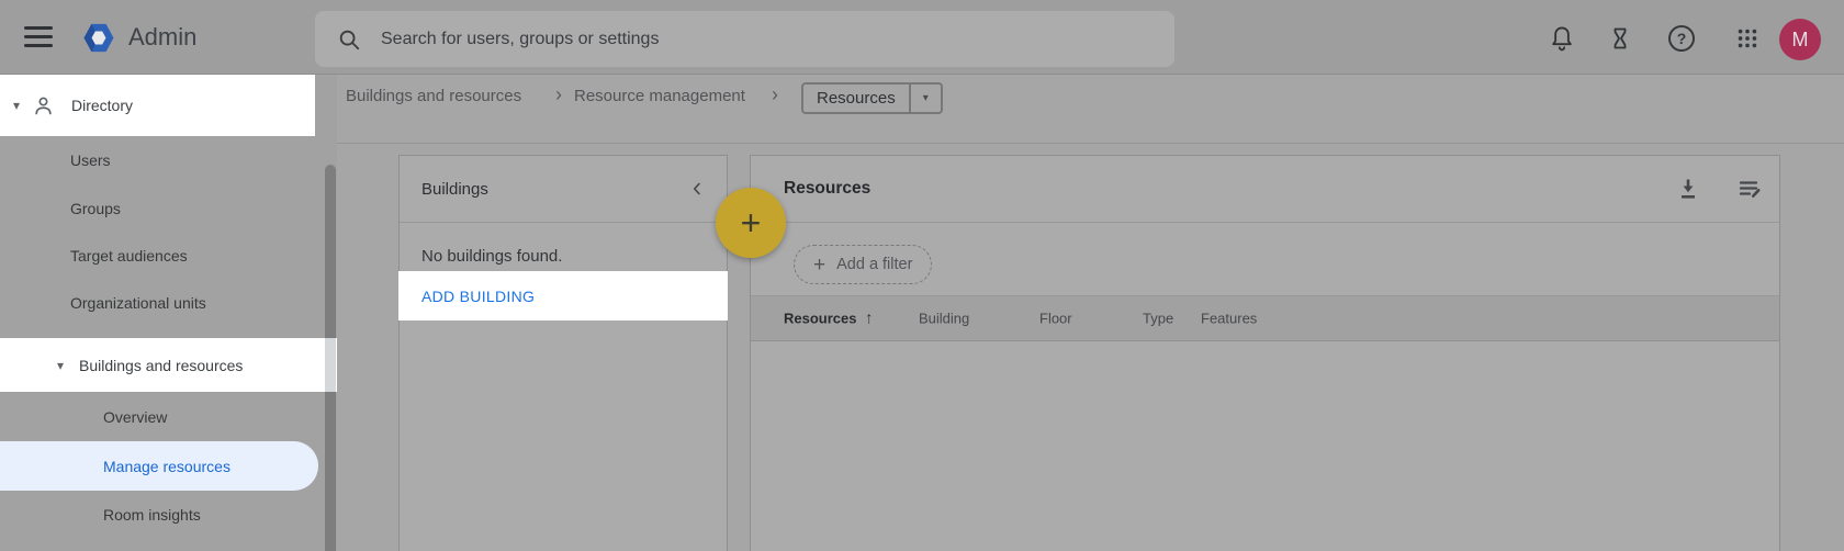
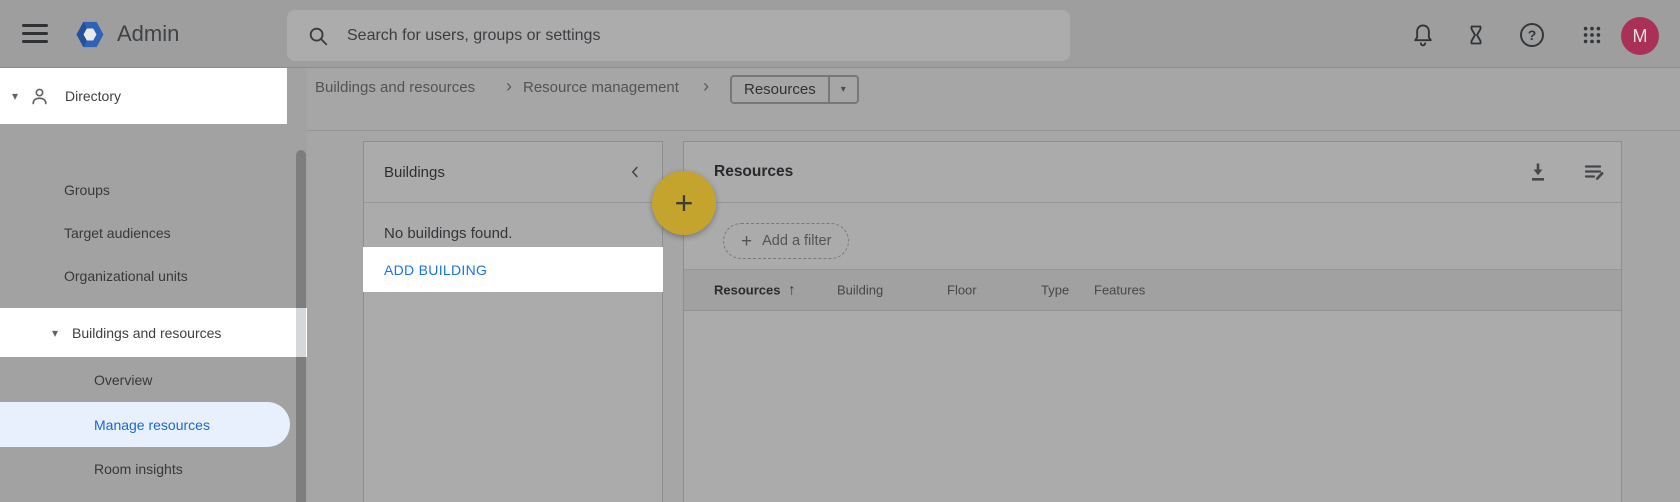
  Admin
  Search for users, groups or settings
  ?
  M
  ▾
  Directory
- Users
  Groups
  Target audiences
  Organizational units
  ▾
  Buildings and resources
  Overview
  Manage resources
  Room insights
  Buildings and resources
  ›
  Resource management
  ›
  Resources
  ▾
  Buildings
  No buildings found.
  ADD BUILDING
  +
  Resources
  +
  Add a filter
  Resources
  ↑
  Building
  Floor
  Type
  Features
